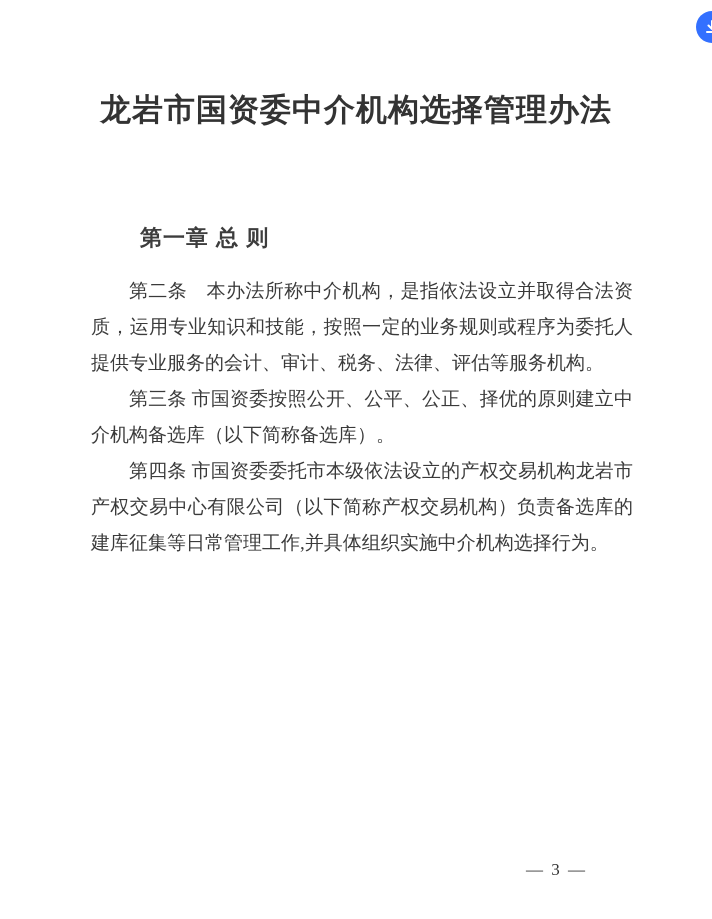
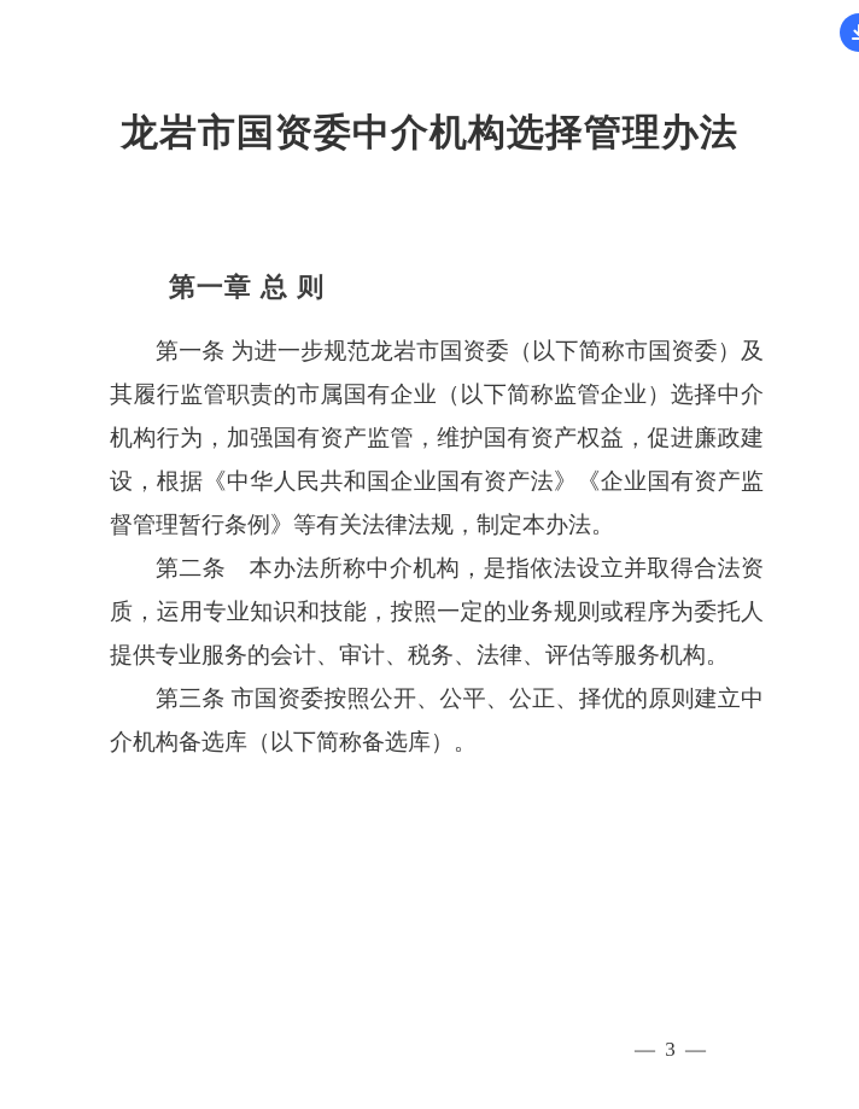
  龙岩市国资委中介机构选择管理办法
  第一章 总 则
+ 第一条 为进一步规范龙岩市国资委（以下简称市国资委）及其履行监管职责的市属国有企业（以下简称监管企业）选择中介机构行为，加强国有资产监管，维护国有资产权益，促进廉政建设，根据《中华人民共和国企业国有资产法》《企业国有资产监督管理暂行条例》等有关法律法规，制定本办法。
  第二条 本办法所称中介机构，是指依法设立并取得合法资质，运用专业知识和技能，按照一定的业务规则或程序为委托人提供专业服务的会计、审计、税务、法律、评估等服务机构。
  第三条 市国资委按照公开、公平、公正、择优的原则建立中介机构备选库（以下简称备选库）。
- 第四条 市国资委委托市本级依法设立的产权交易机构龙岩市产权交易中心有限公司（以下简称产权交易机构）负责备选库的建库征集等日常管理工作,并具体组织实施中介机构选择行为。
  — 3 —
